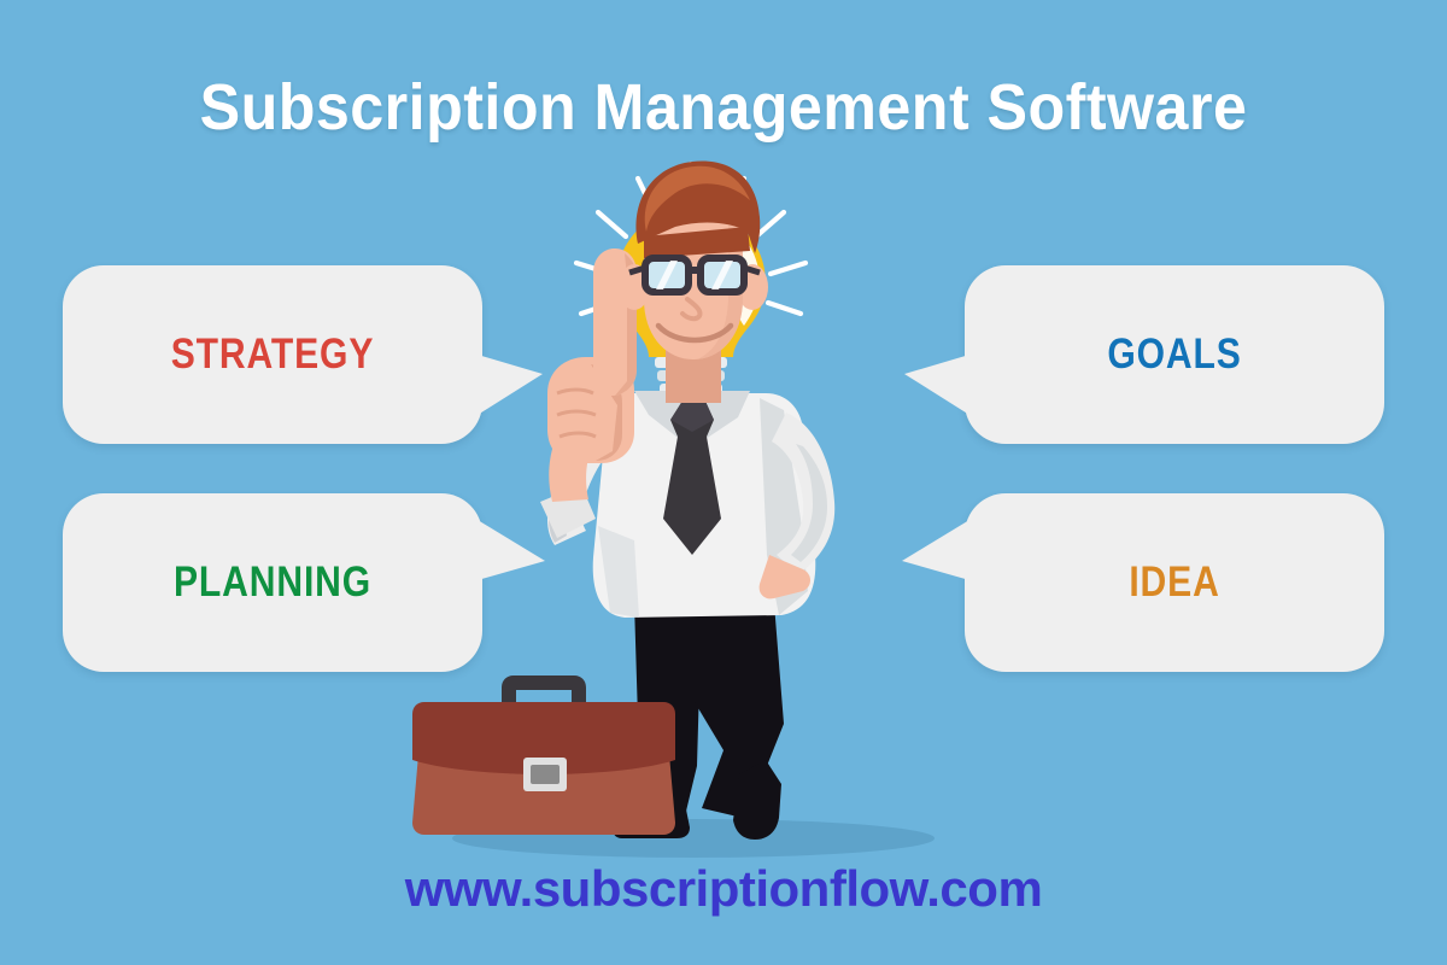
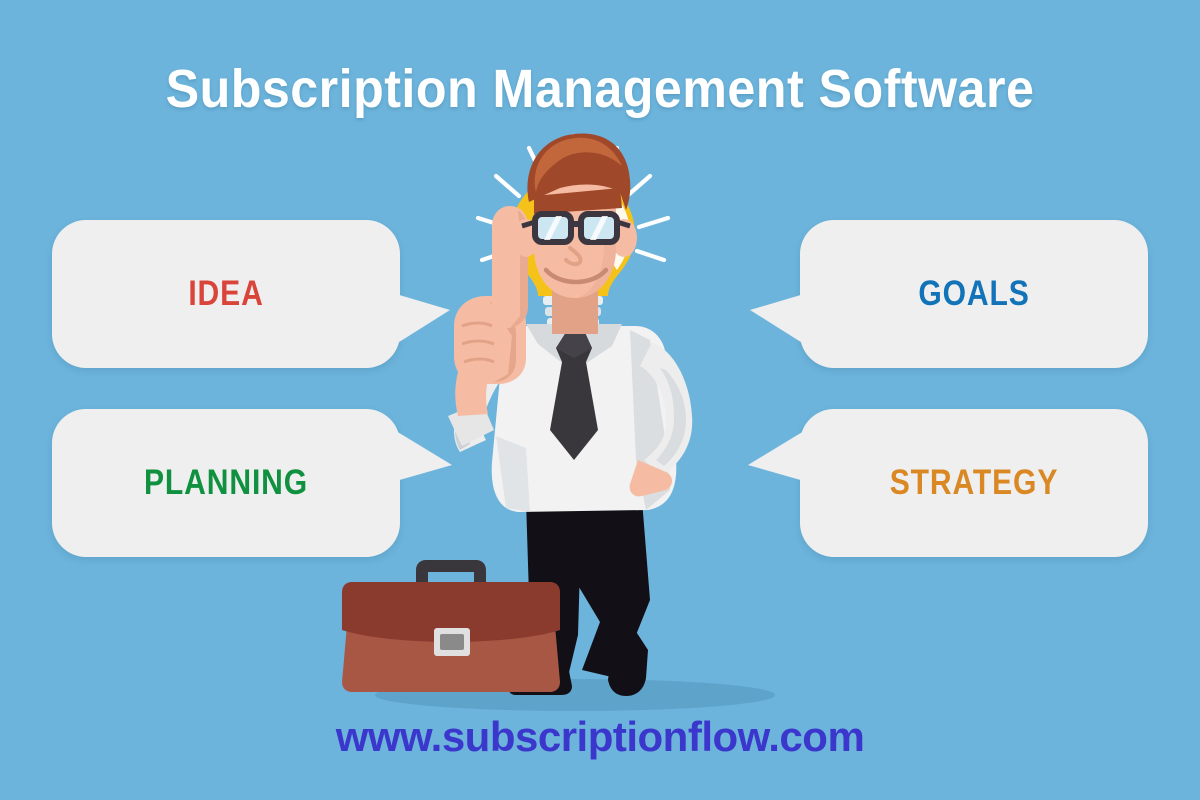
  Subscription Management Software
- STRATEGY
+ IDEA
  PLANNING
  GOALS
- IDEA
+ STRATEGY
  www.subscriptionflow.com
